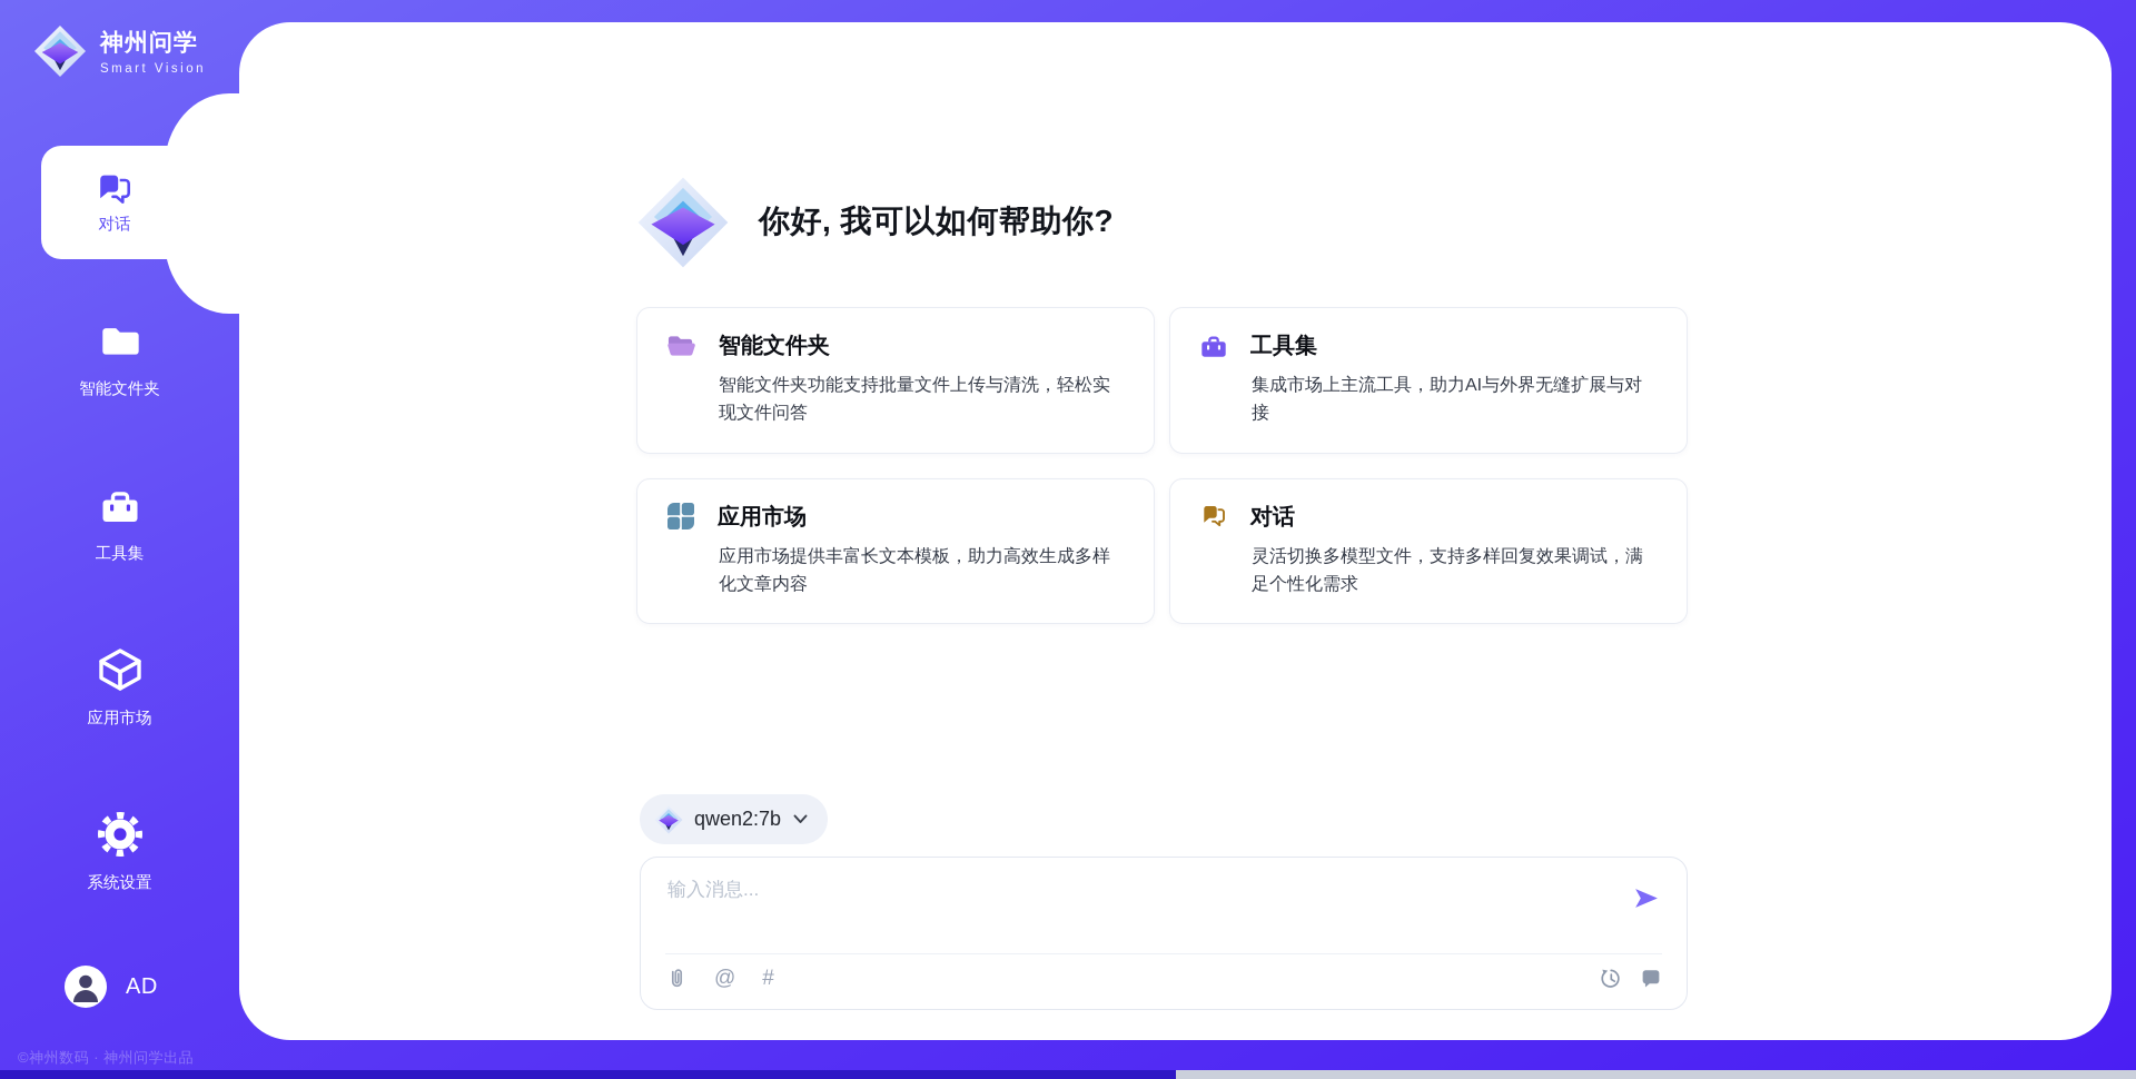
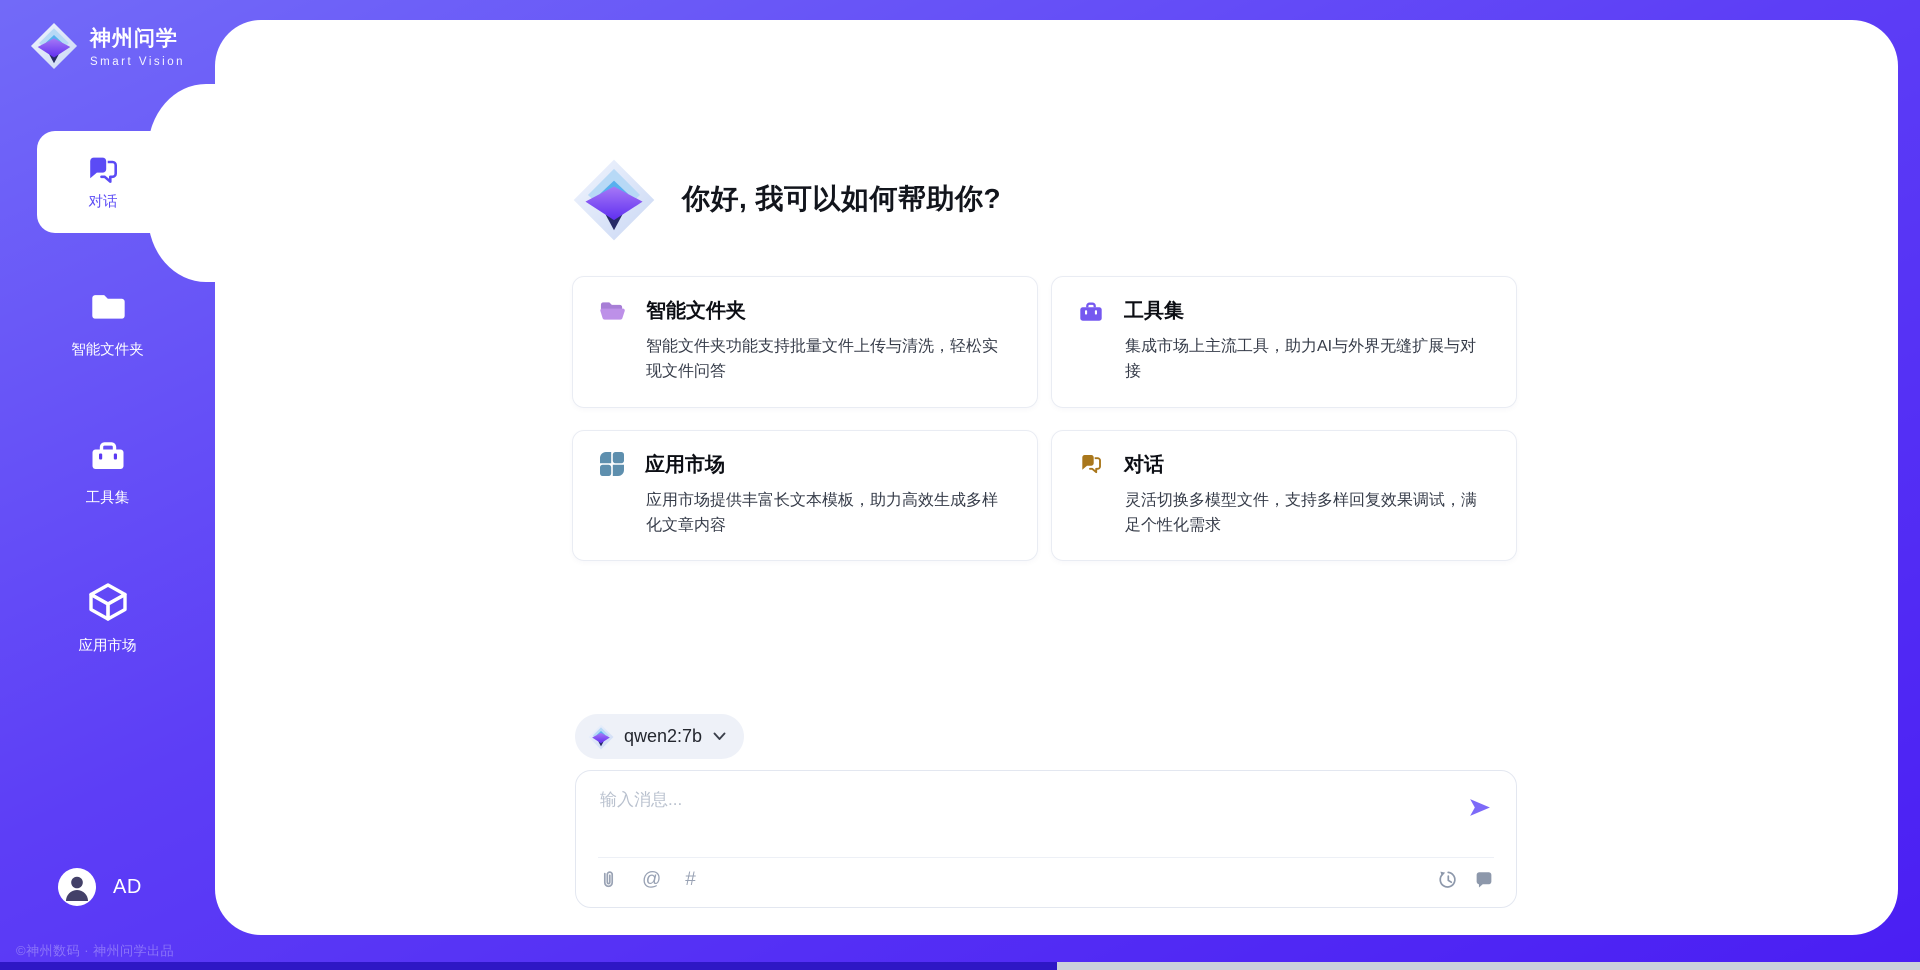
  神州问学
  Smart Vision
  对话
  智能文件夹
  工具集
  应用市场
- 系统设置
  AD
  ©神州数码 · 神州问学出品
  你好, 我可以如何帮助你?
  智能文件夹
  智能文件夹功能支持批量文件上传与清洗，轻松实现文件问答
  工具集
  集成市场上主流工具，助力AI与外界无缝扩展与对接
  应用市场
  应用市场提供丰富长文本模板，助力高效生成多样化文章内容
  对话
  灵活切换多模型文件，支持多样回复效果调试，满足个性化需求
  qwen2:7b
  输入消息...
  @
  #
